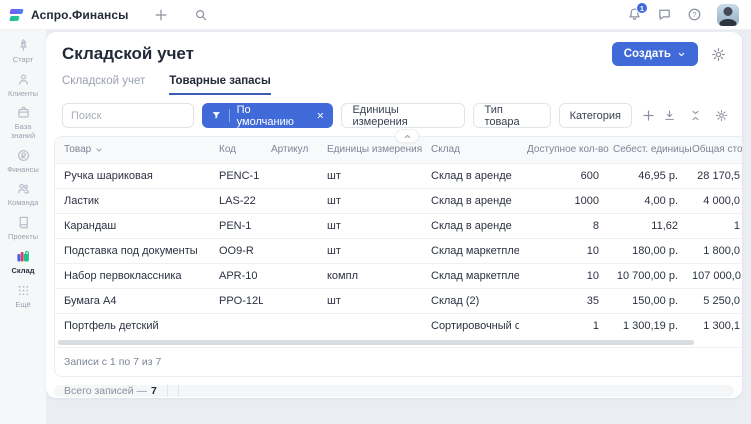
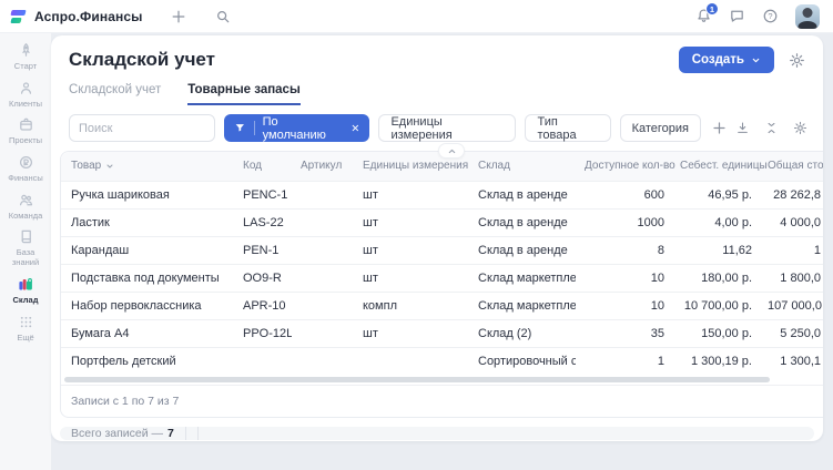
  Аспро.Финансы
  1
  ?
  Старт
  Клиенты
- База знаний
+ Проекты
  Финансы
  Команда
- Проекты
+ База знаний
  Склад
  Ещё
  Складской учет
  Создать
  Складской учет
  Товарные запасы
  Поиск
  По умолчанию
  Единицы измерения
  Тип товара
  Категория
  Товар	Код	Артикул	Единицы измерения	Склад	Доступное кол-во	Себест. единицы	Общая сто
- Ручка шариковая	PENC-1		шт	Склад в аренде	600	46,95 р.	28 170,5
+ Ручка шариковая	PENC-1		шт	Склад в аренде	600	46,95 р.	28 262,8
  Ластик	LAS-22		шт	Склад в аренде	1000	4,00 р.	4 000,0
  Карандаш	PEN-1		шт	Склад в аренде	8	11,62	1
  Подставка под документы	OO9-R		шт	Склад маркетпле	10	180,00 р.	1 800,0
  Набор первоклассника	APR-10		компл	Склад маркетпле	10	10 700,00 р.	107 000,0
  Бумага А4	PPO-12L		шт	Склад (2)	35	150,00 р.	5 250,0
  Портфель детский				Сортировочный с	1	1 300,19 р.	1 300,1
  Записи с 1 по 7 из 7
  Всего записей —
  7
